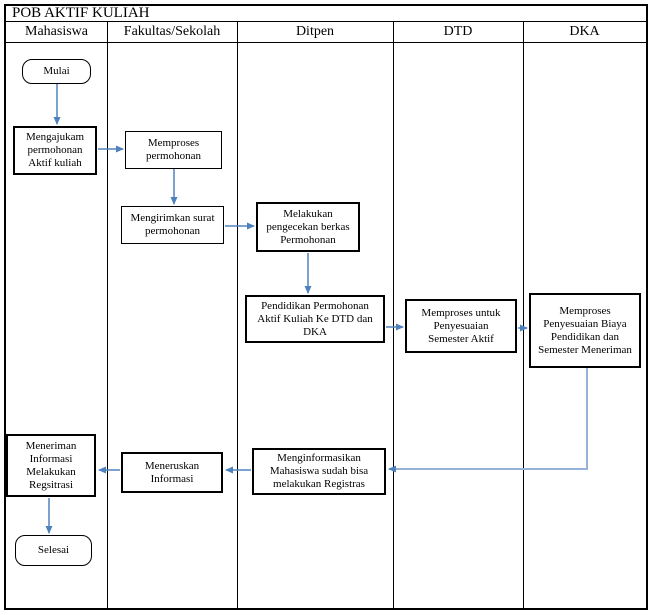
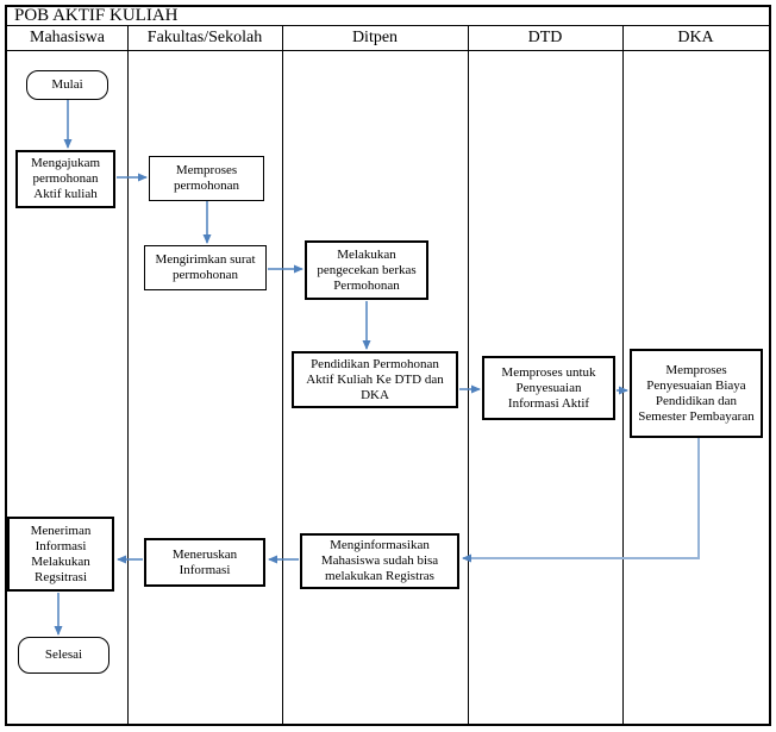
  POB AKTIF KULIAH
  Mahasiswa
  Fakultas/Sekolah
  Ditpen
  DTD
  DKA
  Mulai
  Mengajukam permohonan Aktif kuliah
  Memproses permohonan
  Mengirimkan surat permohonan
  Melakukan pengecekan berkas Permohonan
  Pendidikan Permohonan Aktif Kuliah Ke DTD dan DKA
- Memproses untuk Penyesuaian Semester Aktif
+ Memproses untuk Penyesuaian Informasi Aktif
- Memproses Penyesuaian Biaya Pendidikan dan Semester Meneriman
+ Memproses Penyesuaian Biaya Pendidikan dan Semester Pembayaran
  Meneriman Informasi Melakukan Regsitrasi
  Meneruskan Informasi
  Menginformasikan Mahasiswa sudah bisa melakukan Registras
  Selesai
